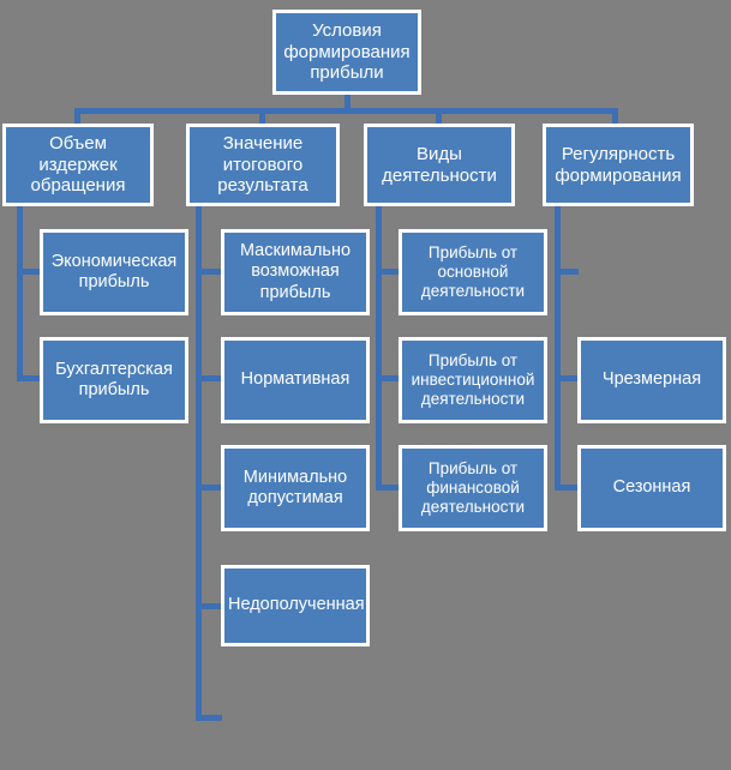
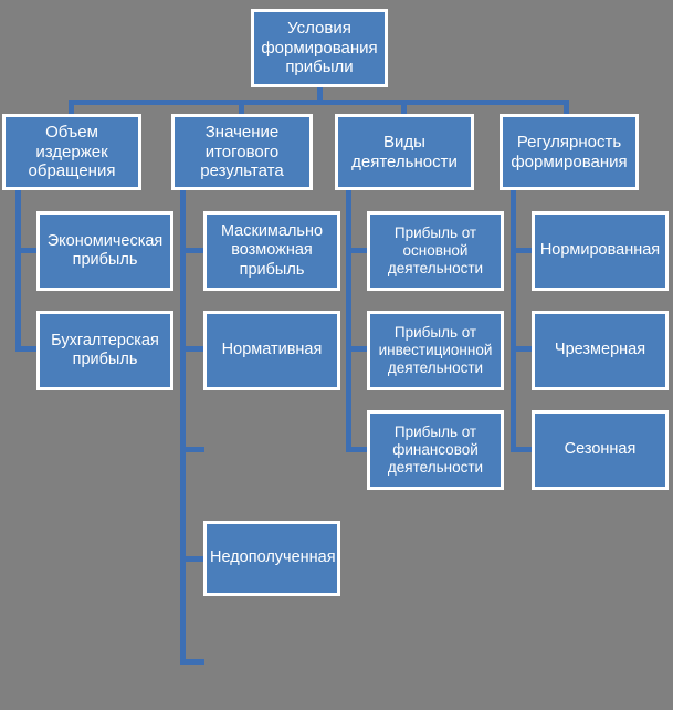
  Условия
  формирования
  прибыли
  Объем издержек
  обращения
  Значение
  итогового
  результата
  Виды
  деятельности
  Регулярность
  формирования
  Экономическая
  прибыль
  Бухгалтерская
  прибыль
  Маскимально
  возможная
  прибыль
  Нормативная
- Минимально
- допустимая
  Недополученная
  Прибыль от
  основной
  деятельности
  Прибыль от
  инвестиционной
  деятельности
  Прибыль от
  финансовой
  деятельности
+ Нормированная
  Чрезмерная
  Сезонная
